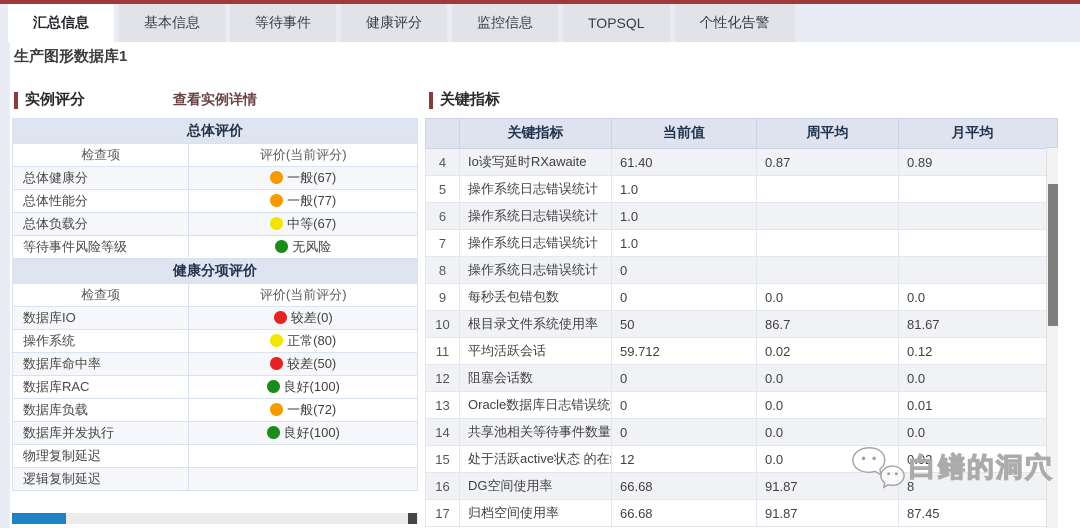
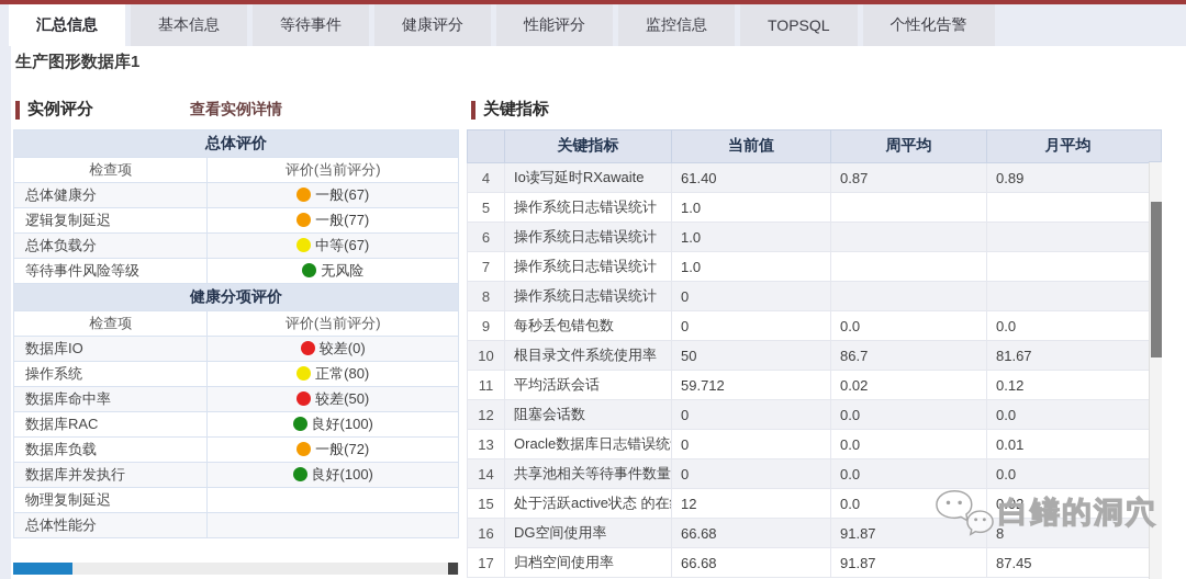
  汇总信息
  基本信息
  等待事件
  健康评分
+ 性能评分
  监控信息
  TOPSQL
  个性化告警
  生产图形数据库1
  实例评分
  查看实例详情
  总体评价
  检查项	评价(当前评分)
  总体健康分	一般(67)
- 总体性能分	一般(77)
+ 逻辑复制延迟	一般(77)
  总体负载分	中等(67)
  等待事件风险等级	无风险
  健康分项评价
  检查项	评价(当前评分)
  数据库IO	较差(0)
  操作系统	正常(80)
  数据库命中率	较差(50)
  数据库RAC	良好(100)
  数据库负载	一般(72)
  数据库并发执行	良好(100)
  物理复制延迟
- 逻辑复制延迟
+ 总体性能分
  关键指标
  	关键指标	当前值	周平均	月平均
  4	Io读写延时RXawaite	61.40	0.87	0.89
  5	操作系统日志错误统计	1.0
  6	操作系统日志错误统计	1.0
  7	操作系统日志错误统计	1.0
  8	操作系统日志错误统计	0
  9	每秒丢包错包数	0	0.0	0.0
  10	根目录文件系统使用率	50	86.7	81.67
  11	平均活跃会话	59.712	0.02	0.12
  12	阻塞会话数	0	0.0	0.0
  13	Oracle数据库日志错误统	0	0.0	0.01
  14	共享池相关等待事件数量	0	0.0	0.0
  15	处于活跃active状态 的在	12	0.0	0.02
  16	DG空间使用率	66.68	91.87	8
  17	归档空间使用率	66.68	91.87	87.45
  白鳝的洞穴
